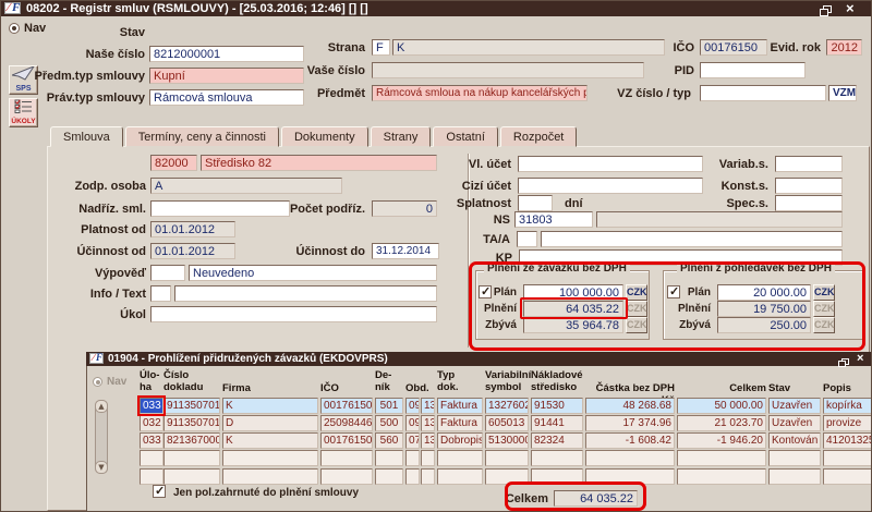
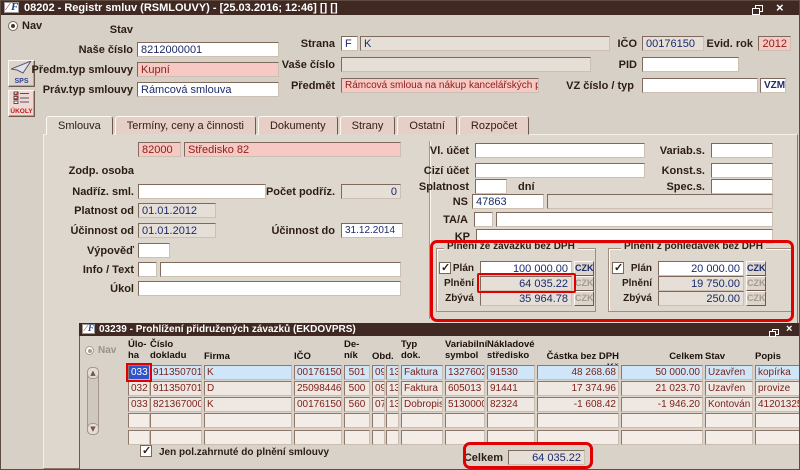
  ∕
  F
  08202 - Registr smluv (RSMLOUVY) - [25.03.2016; 12:46] [] []
  ×
  Nav
  Stav
  Naše číslo
  8212000001
  Předm.typ smlouvy
  Kupní
  Práv.typ smlouvy
  Rámcová smlouva
  Strana
  F
  K
  IČO
  00176150
  Evid. rok
  2012
  Vaše číslo
  PID
  Předmět
  Rámcová smloua na nákup kancelářských p
  VZ číslo / typ
  VZM
  Smlouva
  Termíny, ceny a činnosti
  Dokumenty
  Strany
  Ostatní
  Rozpočet
  82000
  Středisko 82
  Zodp. osoba
- A
  Nadříz. sml.
  Počet podříz.
  0
  Platnost od
  01.01.2012
  Účinnost od
  01.01.2012
  Účinnost do
  31.12.2014
  Výpověď
- Neuvedeno
  Info / Text
  Úkol
  Vl. účet
  Variab.s.
  Cizí účet
  Konst.s.
  Splatnost
  dní
  Spec.s.
  NS
- 31803
+ 47863
  TA/A
  KP
  Plnění ze závazků bez DPH
  ✓
  Plán
  100 000.00
  CZK
  Plnění
  64 035.22
  CZK
  Zbývá
  35 964.78
  CZK
  Plnění z pohledávek bez DPH
  ✓
  Plán
  20 000.00
  CZK
  Plnění
  19 750.00
  CZK
  Zbývá
  250.00
  CZK
  ∕
  F
- 01904 - Prohlížení přidružených závazků (EKDOVPRS)
+ 03239 - Prohlížení přidružených závazků (EKDOVPRS)
  ×
  Nav
  ▲
  ▼
  Úlo-
  ha
  Číslo
  dokladu
  Firma
  IČO
  De-
  ník
  Obd.
  Typ
  dok.
  Variabilní
  symbol
  Nákladové
  středisko
  Částka bez DPH
  Celkem
  Stav
  Popis
  033
  911350701
  K
  00176150
  501
  09
  13
  Faktura
  1327602
  91530
  48 268.68
  50 000.00
  Uzavřen
  kopírka
  032
  911350701
  D
  25098446
  500
  09
  13
  Faktura
  605013
  91441
  17 374.96
  21 023.70
  Uzavřen
  provize
  033
  821367000
  K
  00176150
  560
  07
  13
  Dobropis
  5130000
  82324
  -1 608.42
  -1 946.20
  Kontován
  4120132
  ✓
  Jen pol.zahrnuté do plnění smlouvy
  Celkem
  64 035.22
